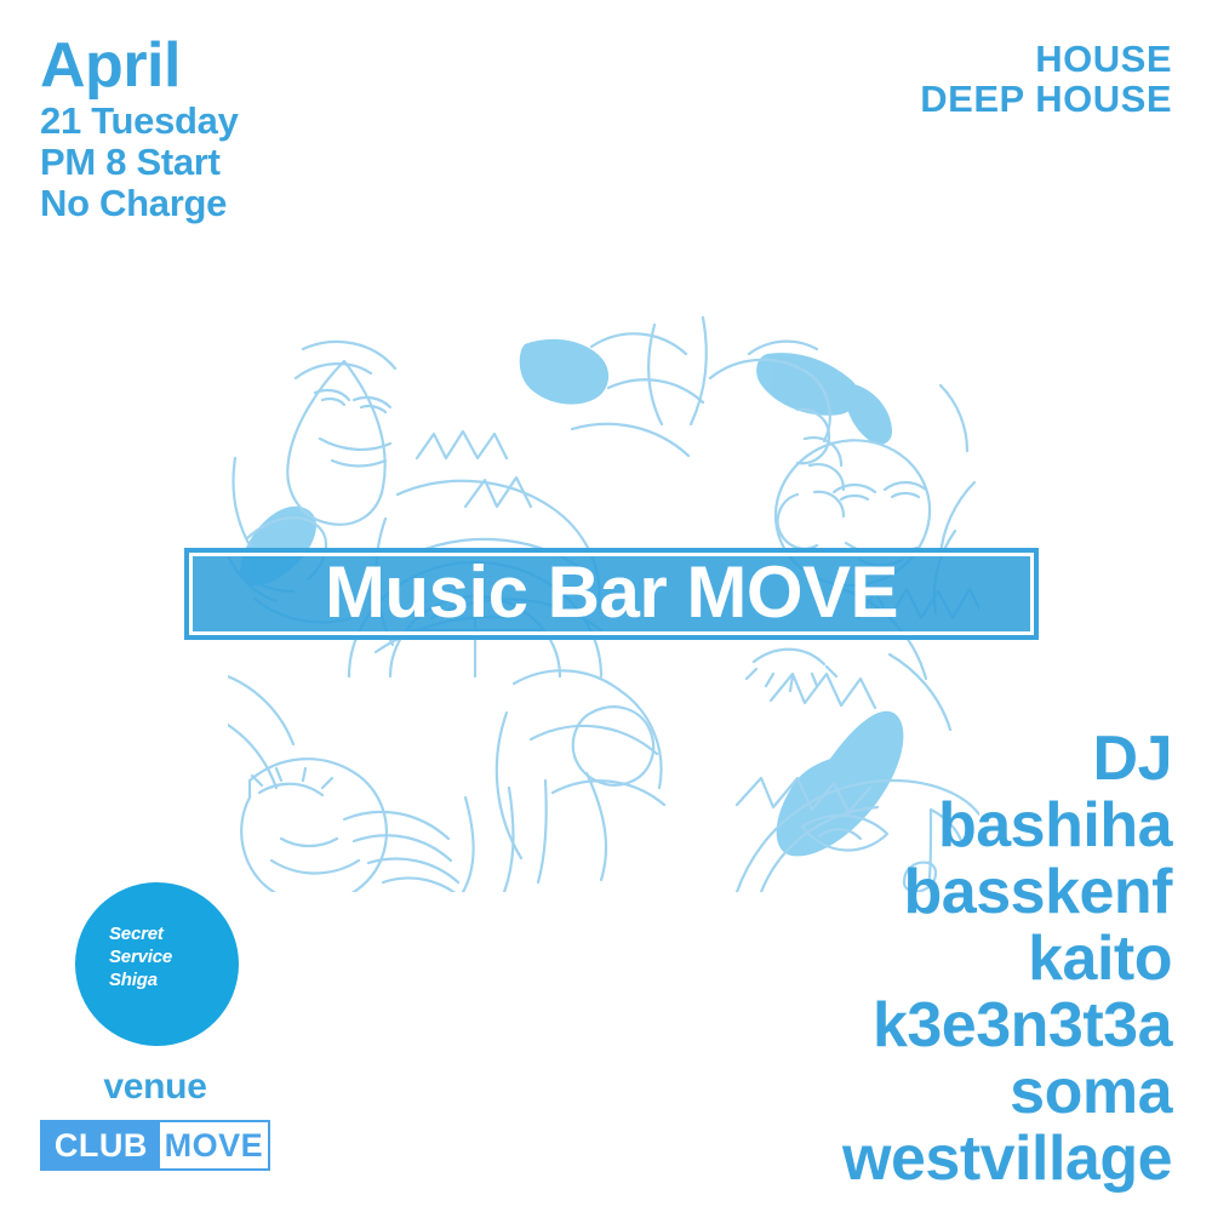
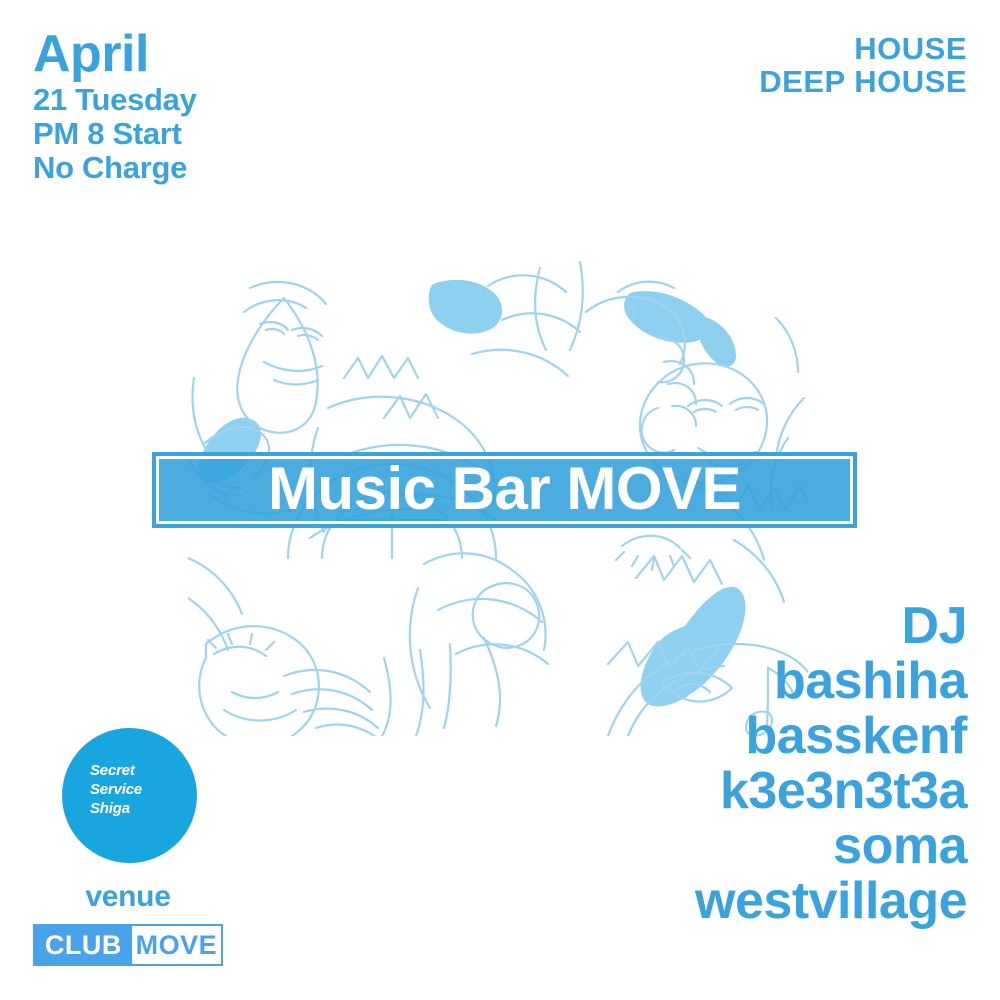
  April
  21 Tuesday
  PM 8 Start
  No Charge
  HOUSE
  DEEP HOUSE
  Music Bar MOVE
  DJ
  bashiha
  basskenf
- kaito
  k3e3n3t3a
  soma
  westvillage
  Secret
  Service
  Shiga
  venue
  CLUB
  MOVE
